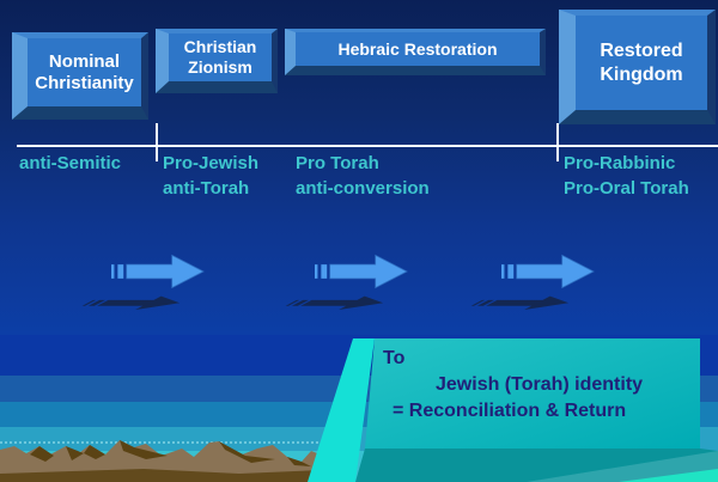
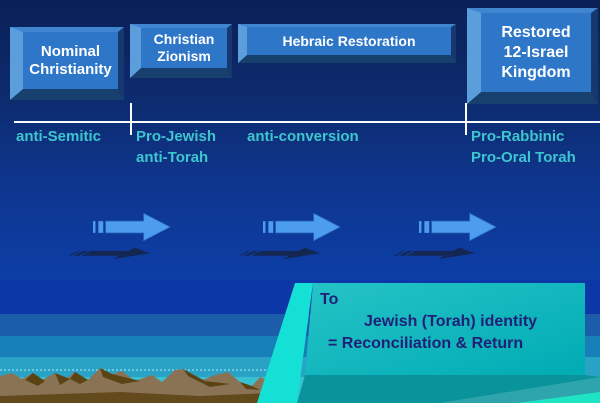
  Nominal
  Christianity
  Christian
  Zionism
  Hebraic Restoration
  Restored
+ 12-Israel
  Kingdom
  anti-Semitic
  Pro-Jewish
  anti-Torah
- Pro Torah
  anti-conversion
  Pro-Rabbinic
  Pro-Oral Torah
  To
  Jewish (Torah) identity
  = Reconciliation & Return
